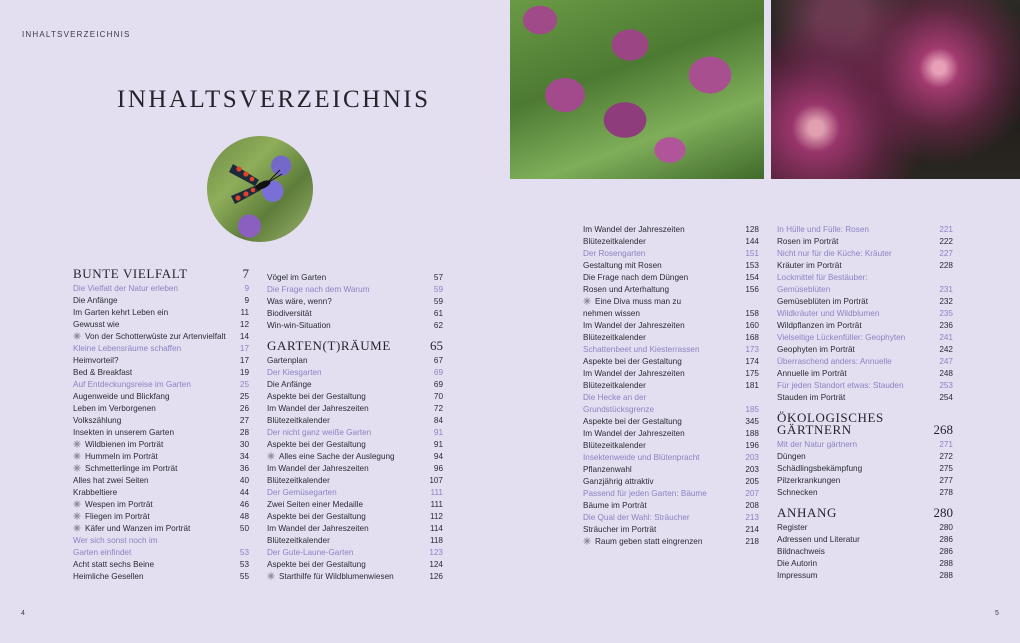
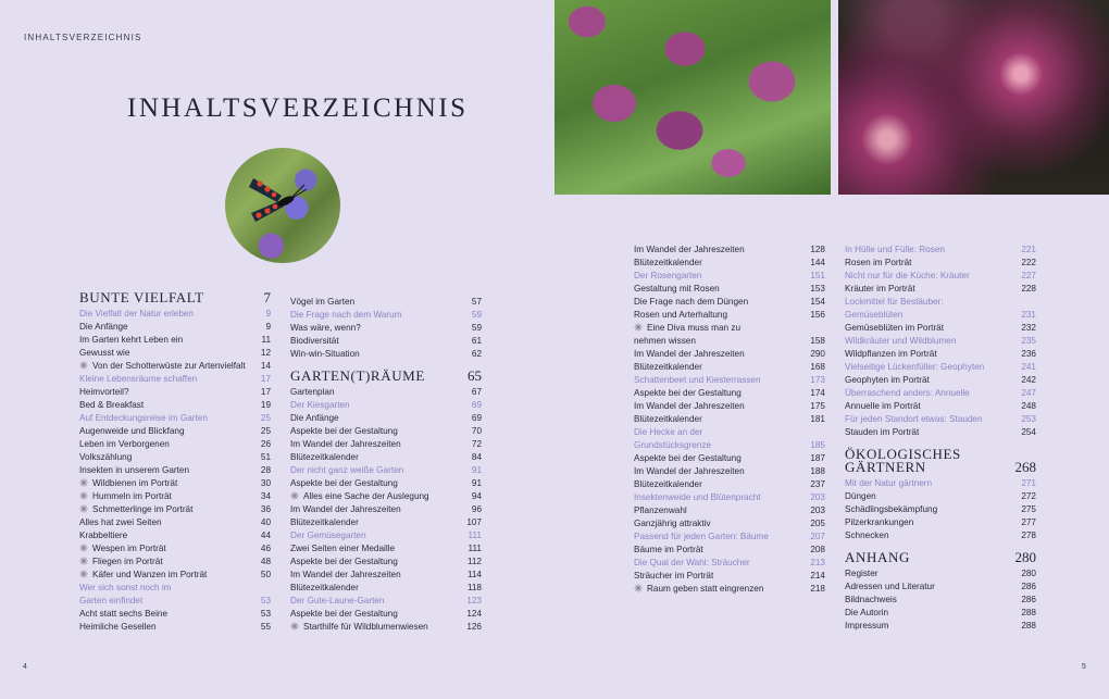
  INHALTSVERZEICHNIS
  INHALTSVERZEICHNIS
  BUNTE VIELFALT
  7
  Die Vielfalt der Natur erleben
  9
  Die Anfänge
  9
  Im Garten kehrt Leben ein
  11
  Gewusst wie
  12
  Von der Schotterwüste zur Artenvielfalt
  14
  Kleine Lebensräume schaffen
  17
  Heimvorteil?
  17
  Bed & Breakfast
  19
  Auf Entdeckungsreise im Garten
  25
  Augenweide und Blickfang
  25
  Leben im Verborgenen
  26
  Volkszählung
- 27
+ 51
  Insekten in unserem Garten
  28
  Wildbienen im Porträt
  30
  Hummeln im Porträt
  34
  Schmetterlinge im Porträt
  36
  Alles hat zwei Seiten
  40
  Krabbeltiere
  44
  Wespen im Porträt
  46
  Fliegen im Porträt
  48
  Käfer und Wanzen im Porträt
  50
  Wer sich sonst noch im
  Garten einfindet
  53
  Acht statt sechs Beine
  53
  Heimliche Gesellen
  55
  Vögel im Garten
  57
  Die Frage nach dem Warum
  59
  Was wäre, wenn?
  59
  Biodiversität
  61
  Win-win-Situation
  62
  GARTEN(T)RÄUME
  65
  Gartenplan
  67
  Der Kiesgarten
  69
  Die Anfänge
  69
  Aspekte bei der Gestaltung
  70
  Im Wandel der Jahreszeiten
  72
  Blütezeitkalender
  84
  Der nicht ganz weiße Garten
  91
  Aspekte bei der Gestaltung
  91
  Alles eine Sache der Auslegung
  94
  Im Wandel der Jahreszeiten
  96
  Blütezeitkalender
  107
  Der Gemüsegarten
  111
  Zwei Seiten einer Medaille
  111
  Aspekte bei der Gestaltung
  112
  Im Wandel der Jahreszeiten
  114
  Blütezeitkalender
  118
  Der Gute-Laune-Garten
  123
  Aspekte bei der Gestaltung
  124
  Starthilfe für Wildblumenwiesen
  126
  Im Wandel der Jahreszeiten
  128
  Blütezeitkalender
  144
  Der Rosengarten
  151
  Gestaltung mit Rosen
  153
  Die Frage nach dem Düngen
  154
  Rosen und Arterhaltung
  156
  Eine Diva muss man zu
  nehmen wissen
  158
  Im Wandel der Jahreszeiten
- 160
+ 290
  Blütezeitkalender
  168
  Schattenbeet und Kiesterrassen
  173
  Aspekte bei der Gestaltung
  174
  Im Wandel der Jahreszeiten
  175
  Blütezeitkalender
  181
  Die Hecke an der
  Grundstücksgrenze
  185
  Aspekte bei der Gestaltung
- 345
+ 187
  Im Wandel der Jahreszeiten
  188
  Blütezeitkalender
- 196
+ 237
  Insektenweide und Blütenpracht
  203
  Pflanzenwahl
  203
  Ganzjährig attraktiv
  205
  Passend für jeden Garten: Bäume
  207
  Bäume im Porträt
  208
  Die Qual der Wahl: Sträucher
  213
  Sträucher im Porträt
  214
  Raum geben statt eingrenzen
  218
  In Hülle und Fülle: Rosen
  221
  Rosen im Porträt
  222
  Nicht nur für die Küche: Kräuter
  227
  Kräuter im Porträt
  228
  Lockmittel für Bestäuber:
  Gemüseblüten
  231
  Gemüseblüten im Porträt
  232
  Wildkräuter und Wildblumen
  235
  Wildpflanzen im Porträt
  236
  Vielseitige Lückenfüller: Geophyten
  241
  Geophyten im Porträt
  242
  Überraschend anders: Annuelle
  247
  Annuelle im Porträt
  248
  Für jeden Standort etwas: Stauden
  253
  Stauden im Porträt
  254
  ÖKOLOGISCHES
  GÄRTNERN
  268
  Mit der Natur gärtnern
  271
  Düngen
  272
  Schädlingsbekämpfung
  275
  Pilzerkrankungen
  277
  Schnecken
  278
  ANHANG
  280
  Register
  280
  Adressen und Literatur
  286
  Bildnachweis
  286
  Die Autorin
  288
  Impressum
  288
